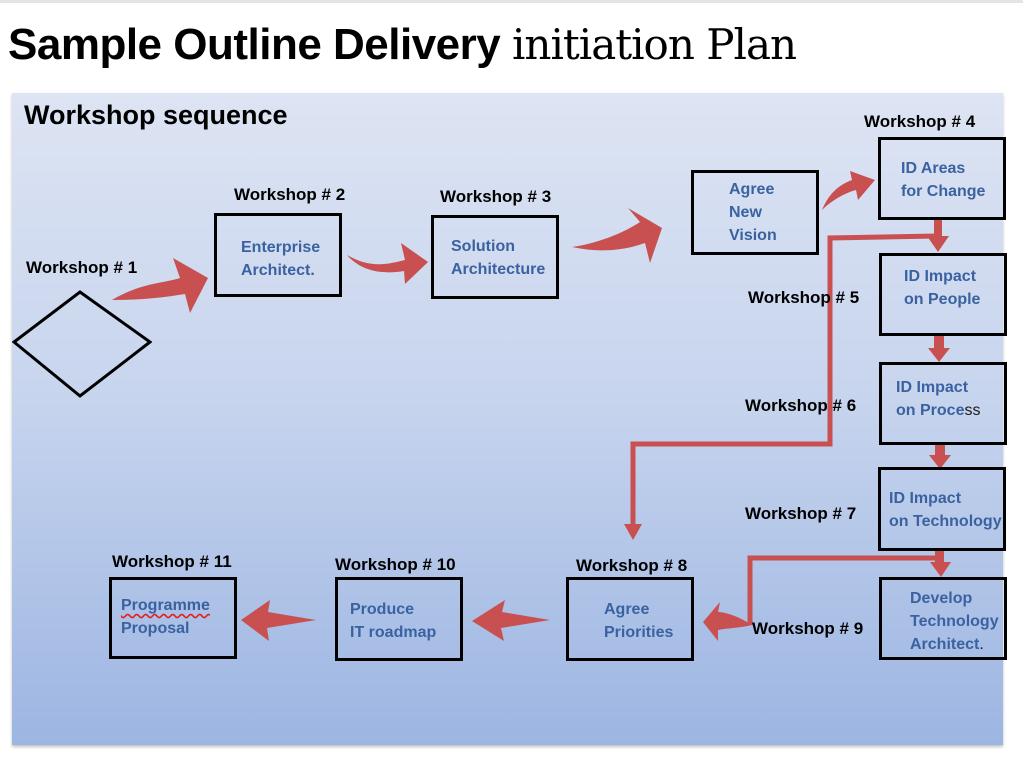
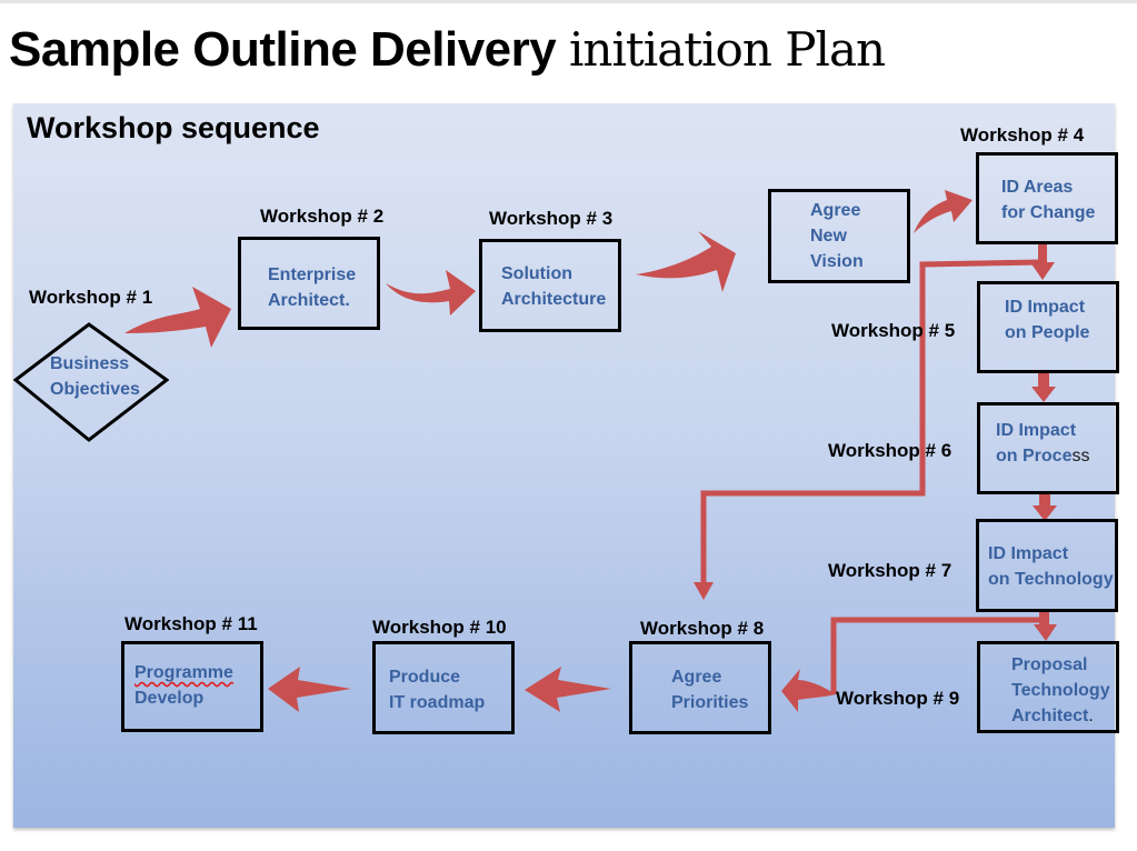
  Sample Outline Delivery initiation Plan
  Workshop sequence
  Workshop # 1
+ Business
+ Objectives
  Workshop # 2
  Enterprise
  Architect.
  Workshop # 3
  Solution
  Architecture
  Agree
  New
  Vision
  Workshop # 4
  ID Areas
  for Change
  Workshop # 5
  ID Impact
  on People
  Workshop # 6
  ID Impact
  on Process
  Workshop # 7
  ID Impact
  on Technology
  Workshop # 9
- Develop
+ Proposal
  Technology
  Architect.
  Workshop # 8
  Agree
  Priorities
  Workshop # 10
  Produce
  IT roadmap
  Workshop # 11
  Programme
- Proposal
+ Develop
